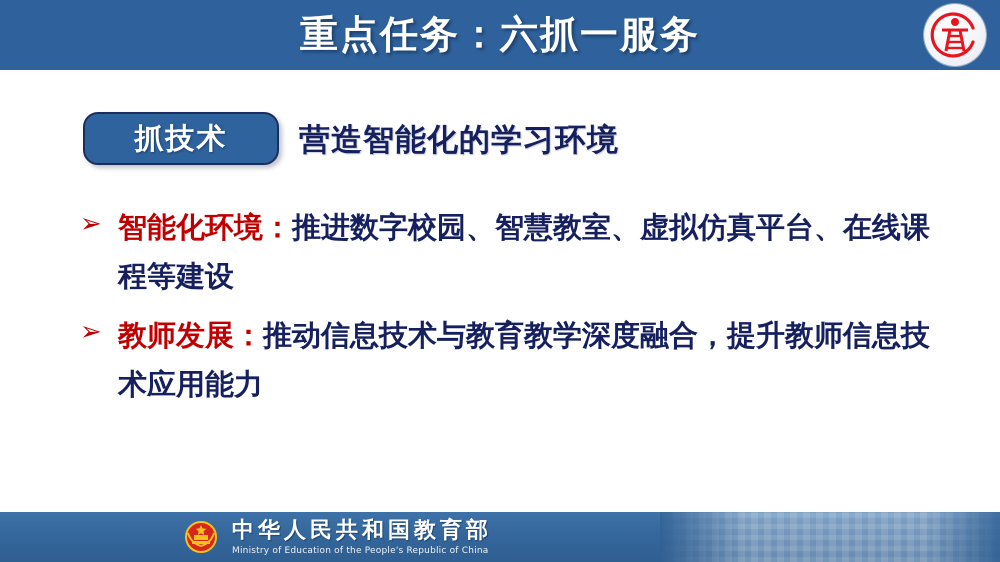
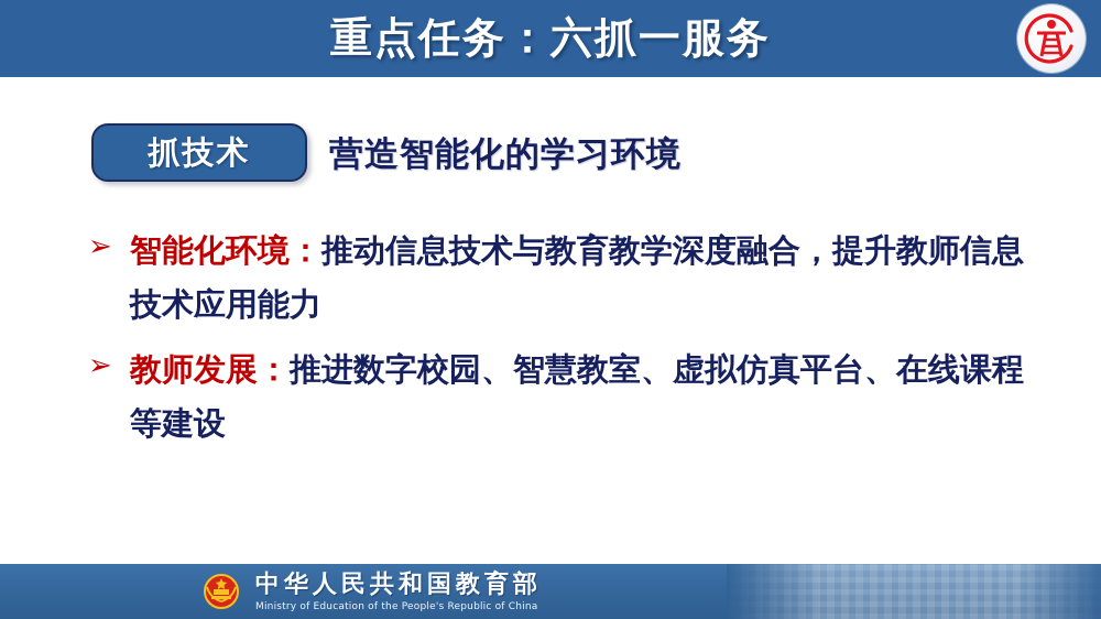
  重点任务：六抓一服务
  抓技术
  营造智能化的学习环境
  ➢
- 智能化环境：推进数字校园、智慧教室、虚拟仿真平台、在线课程等建设
+ 智能化环境：推动信息技术与教育教学深度融合，提升教师信息技术应用能力
  ➢
- 教师发展：推动信息技术与教育教学深度融合，提升教师信息技术应用能力
+ 教师发展：推进数字校园、智慧教室、虚拟仿真平台、在线课程等建设
  中华人民共和国教育部
  Ministry of Education of the People's Republic of China
